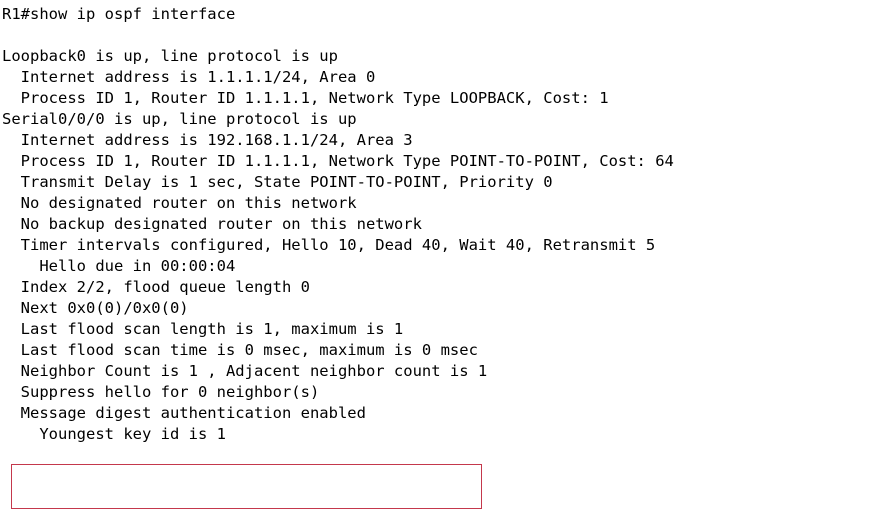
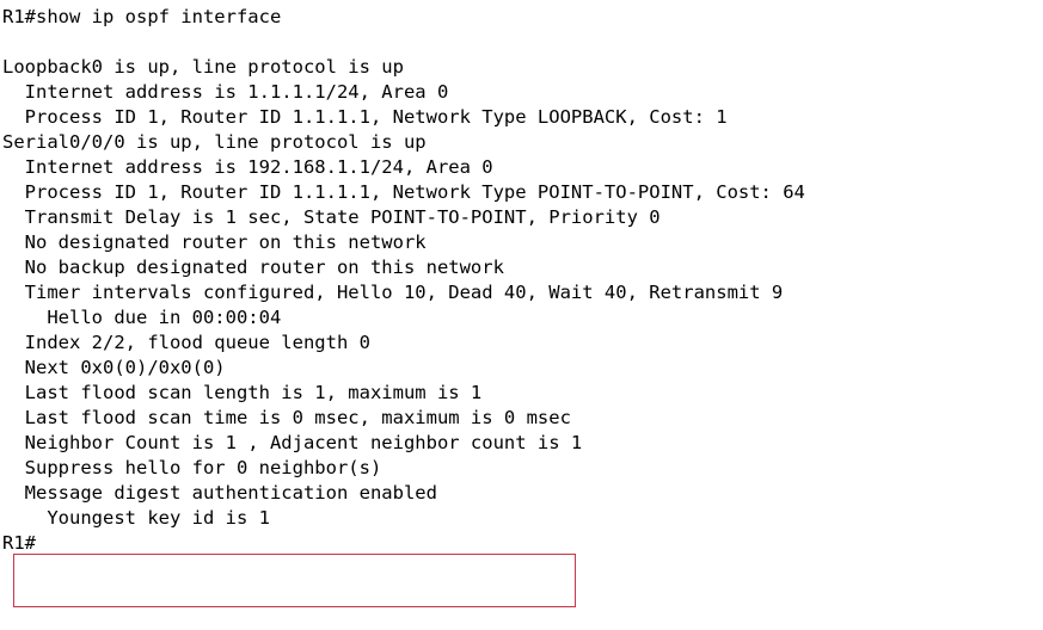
  R1#show ip ospf interface
  Loopback0 is up, line protocol is up
  Internet address is 1.1.1.1/24, Area 0
  Process ID 1, Router ID 1.1.1.1, Network Type LOOPBACK, Cost: 1
  Serial0/0/0 is up, line protocol is up
- Internet address is 192.168.1.1/24, Area 3
+ Internet address is 192.168.1.1/24, Area 0
  Process ID 1, Router ID 1.1.1.1, Network Type POINT-TO-POINT, Cost: 64
  Transmit Delay is 1 sec, State POINT-TO-POINT, Priority 0
  No designated router on this network
  No backup designated router on this network
- Timer intervals configured, Hello 10, Dead 40, Wait 40, Retransmit 5
+ Timer intervals configured, Hello 10, Dead 40, Wait 40, Retransmit 9
  Hello due in 00:00:04
  Index 2/2, flood queue length 0
  Next 0x0(0)/0x0(0)
  Last flood scan length is 1, maximum is 1
  Last flood scan time is 0 msec, maximum is 0 msec
  Neighbor Count is 1 , Adjacent neighbor count is 1
  Suppress hello for 0 neighbor(s)
  Message digest authentication enabled
  Youngest key id is 1
+ R1#
